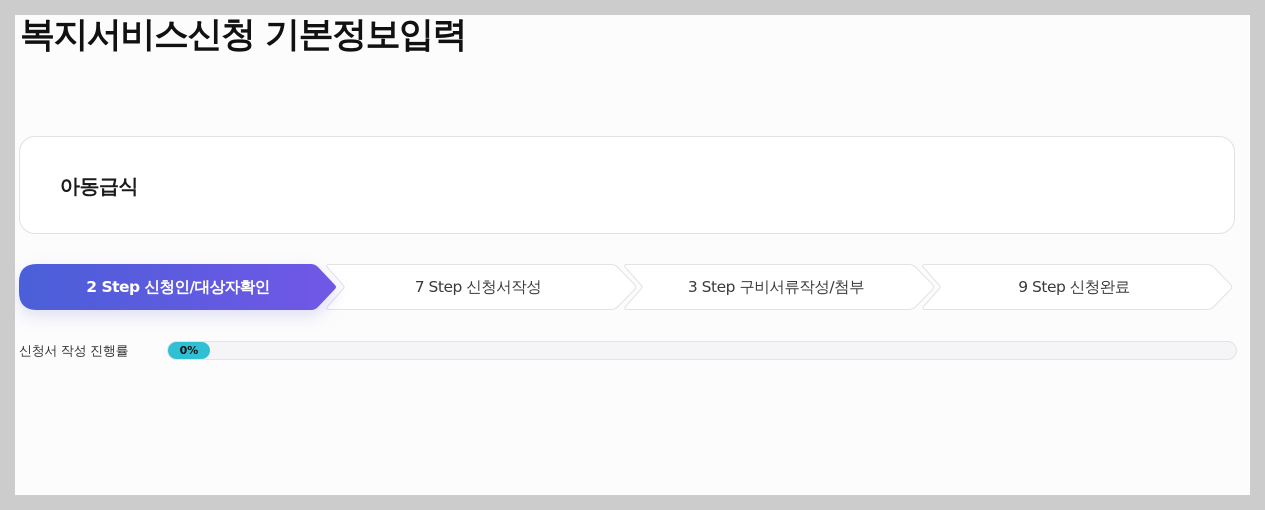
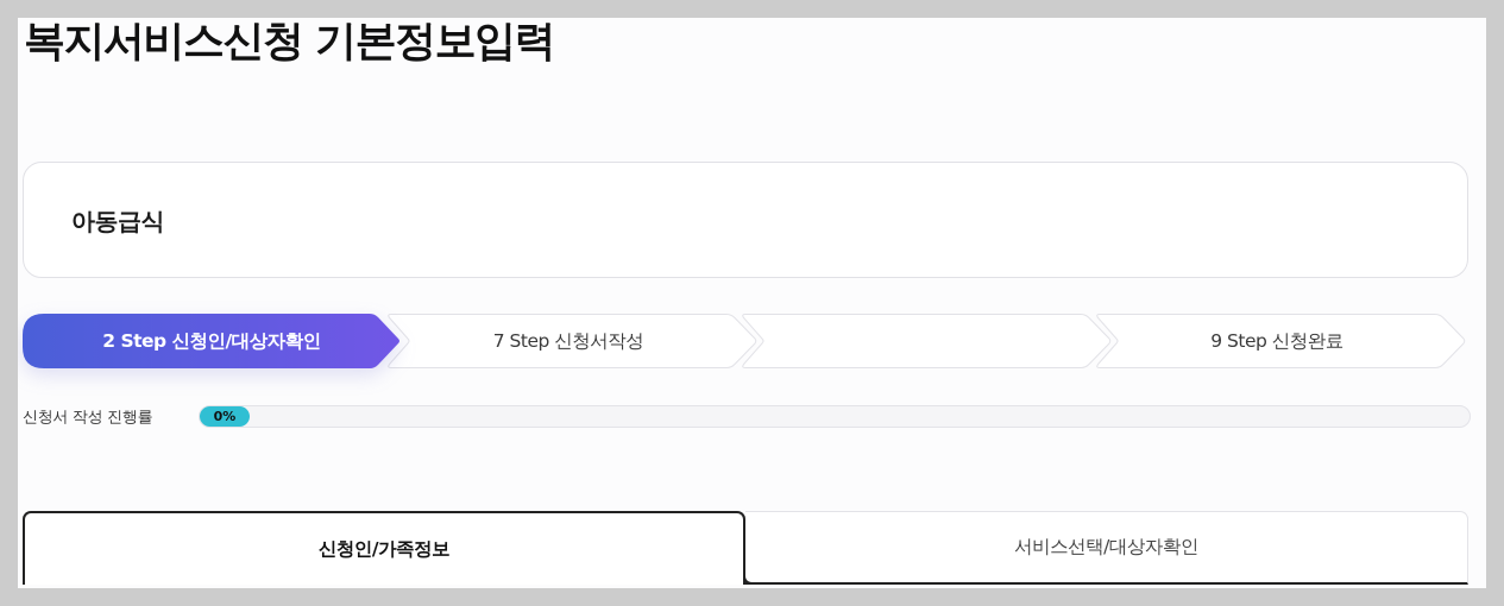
  복지서비스신청 기본정보입력
  아동급식
  2 Step 신청인/대상자확인
  7 Step 신청서작성
- 3 Step 구비서류작성/첨부
  9 Step 신청완료
  신청서 작성 진행률
  0%
+ 신청인/가족정보
+ 서비스선택/대상자확인
